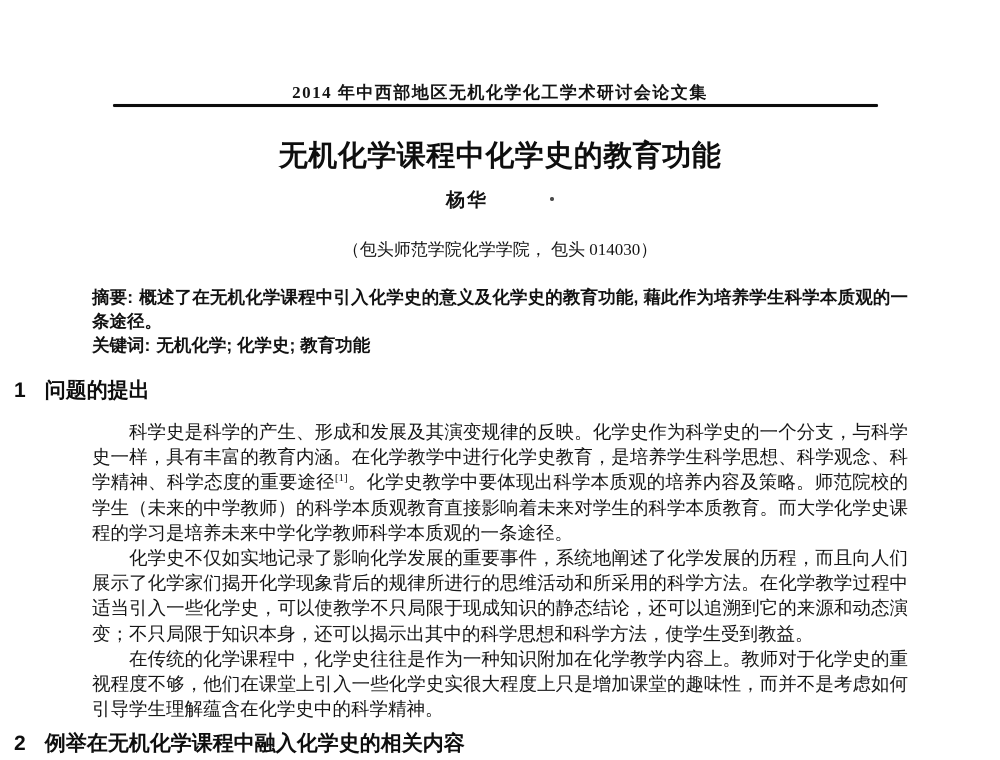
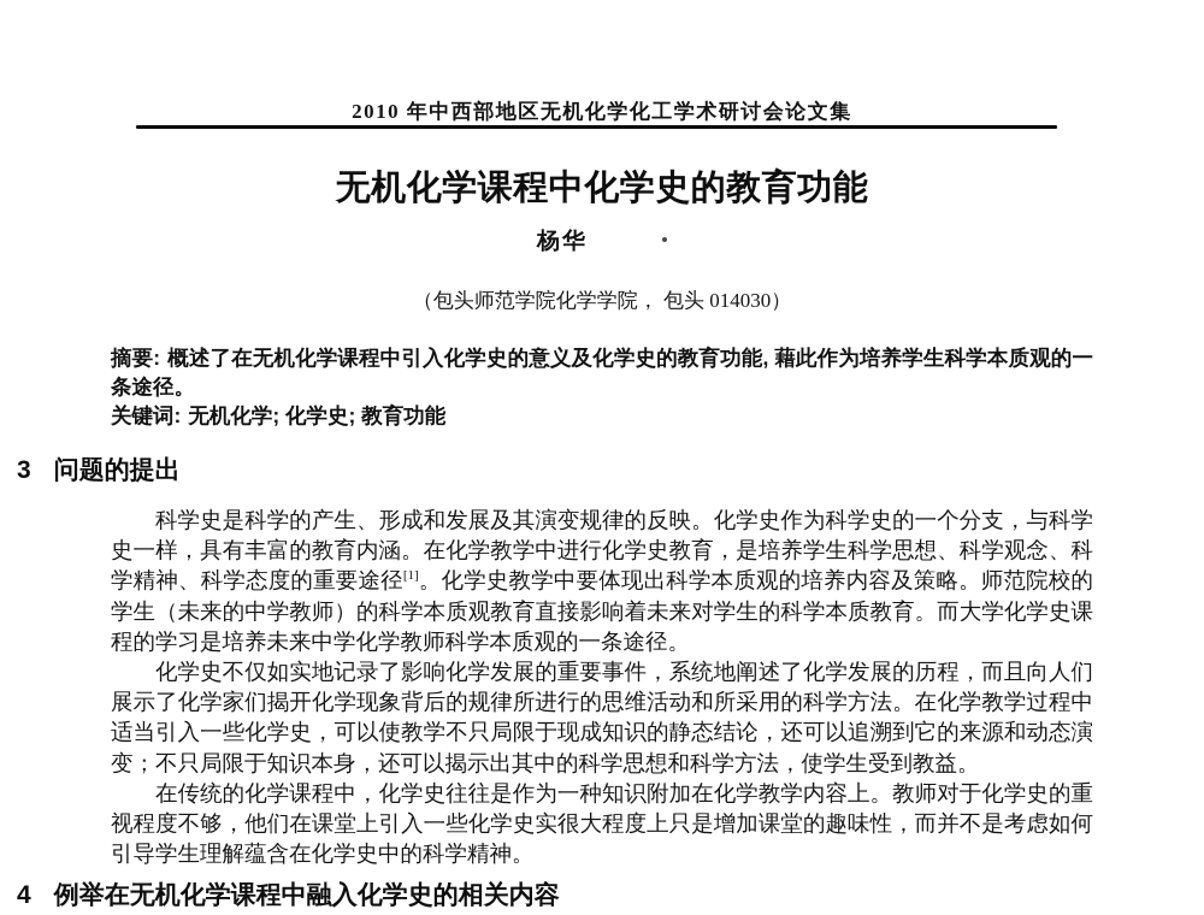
- 2014 年中西部地区无机化学化工学术研讨会论文集
+ 2010 年中西部地区无机化学化工学术研讨会论文集
  无机化学课程中化学史的教育功能
  杨华
  （包头师范学院化学学院， 包头 014030）
  摘要: 概述了在无机化学课程中引入化学史的意义及化学史的教育功能, 藉此作为培养学生科学本质观的一条途径。
  关键词: 无机化学; 化学史; 教育功能
- 1 问题的提出
+ 3 问题的提出
  科学史是科学的产生、形成和发展及其演变规律的反映。化学史作为科学史的一个分支，与科学史一样，具有丰富的教育内涵。在化学教学中进行化学史教育，是培养学生科学思想、科学观念、科学精神、科学态度的重要途径[1]。化学史教学中要体现出科学本质观的培养内容及策略。师范院校的学生（未来的中学教师）的科学本质观教育直接影响着未来对学生的科学本质教育。而大学化学史课程的学习是培养未来中学化学教师科学本质观的一条途径。
  化学史不仅如实地记录了影响化学发展的重要事件，系统地阐述了化学发展的历程，而且向人们展示了化学家们揭开化学现象背后的规律所进行的思维活动和所采用的科学方法。在化学教学过程中适当引入一些化学史，可以使教学不只局限于现成知识的静态结论，还可以追溯到它的来源和动态演变；不只局限于知识本身，还可以揭示出其中的科学思想和科学方法，使学生受到教益。
  在传统的化学课程中，化学史往往是作为一种知识附加在化学教学内容上。教师对于化学史的重视程度不够，他们在课堂上引入一些化学史实很大程度上只是增加课堂的趣味性，而并不是考虑如何引导学生理解蕴含在化学史中的科学精神。
- 2 例举在无机化学课程中融入化学史的相关内容
+ 4 例举在无机化学课程中融入化学史的相关内容
